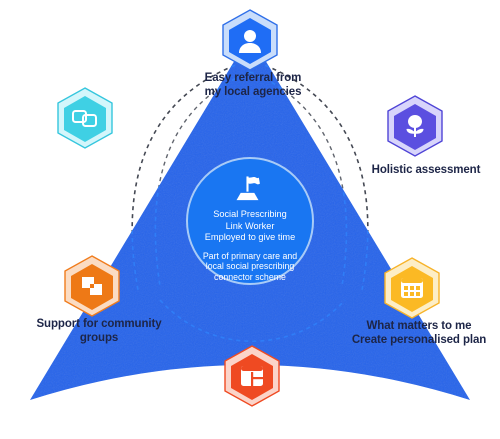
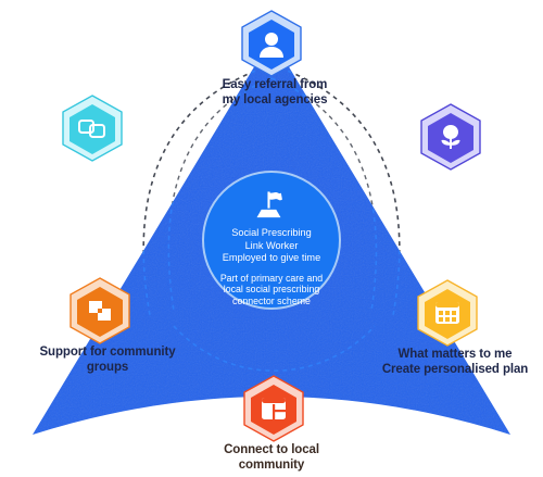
  Social Prescribing
  Link Worker
  Employed to give time
  Part of primary care and
  local social prescribing
  connector scheme
  Easy referral from
  my local agencies
- Holistic assessment
  Support for community
  groups
  What matters to me
  Create personalised plan
+ Connect to local
+ community
